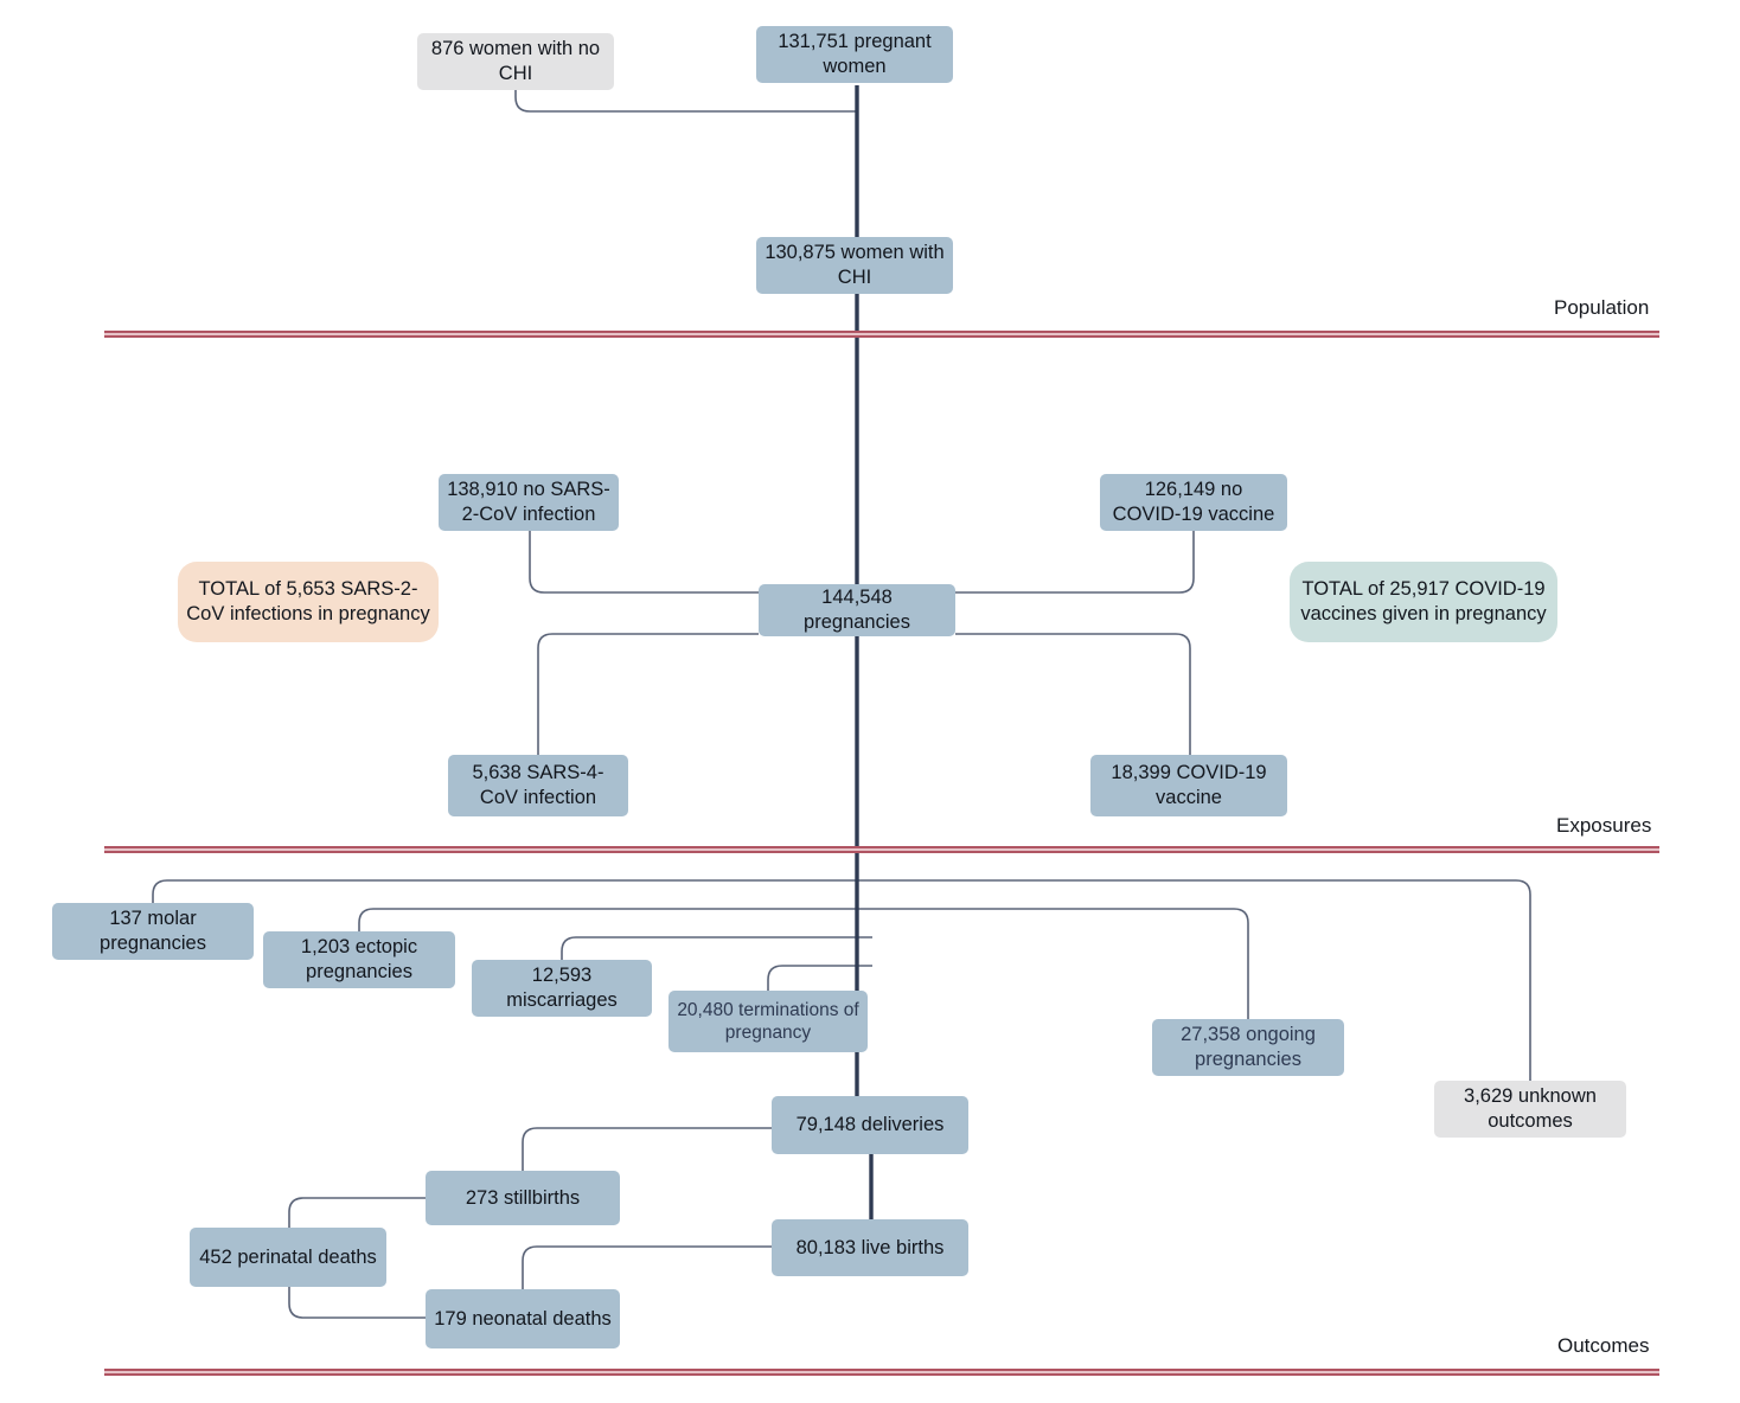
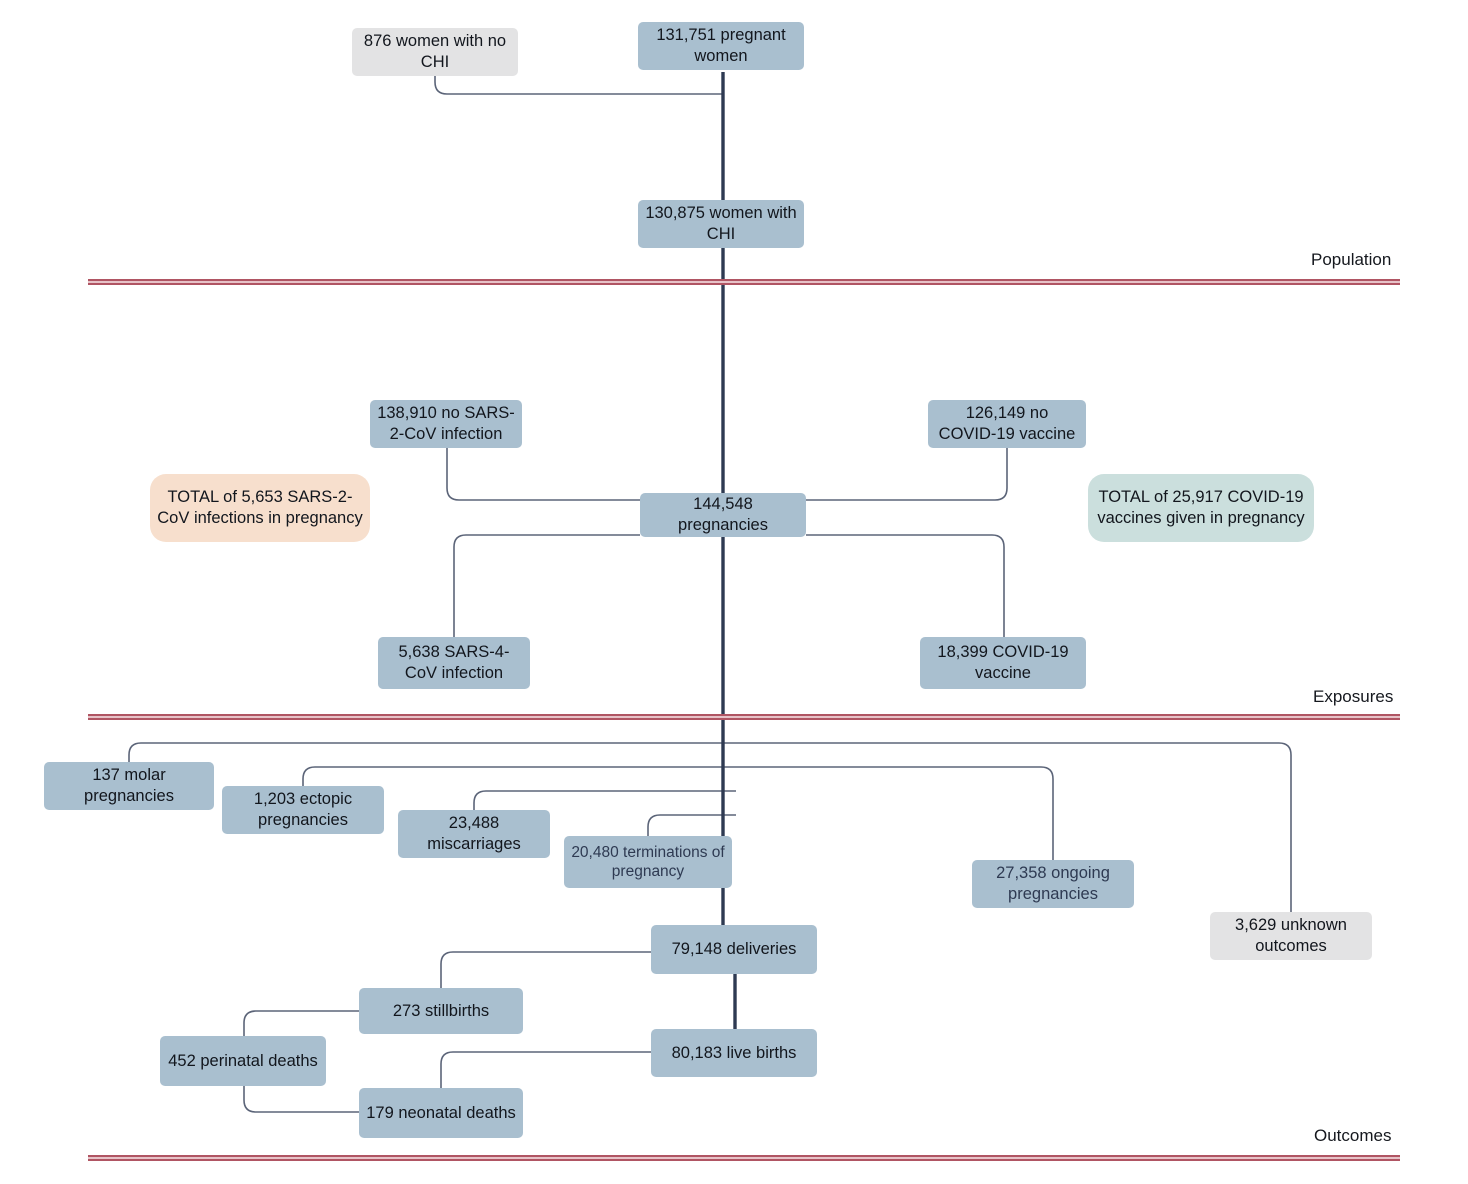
  876 women with no CHI
  131,751 pregnant women
  130,875 women with CHI
  Population
  138,910 no SARS-2-CoV infection
  126,149 no COVID-19 vaccine
  TOTAL of 5,653 SARS-2-CoV infections in pregnancy
  TOTAL of 25,917 COVID-19 vaccines given in pregnancy
  144,548 pregnancies
  5,638 SARS-4-CoV infection
  18,399 COVID-19 vaccine
  Exposures
  137 molar pregnancies
  1,203 ectopic pregnancies
- 12,593 miscarriages
+ 23,488 miscarriages
  20,480 terminations of pregnancy
  27,358 ongoing pregnancies
  3,629 unknown outcomes
  79,148 deliveries
  273 stillbirths
  80,183 live births
  452 perinatal deaths
  179 neonatal deaths
  Outcomes
